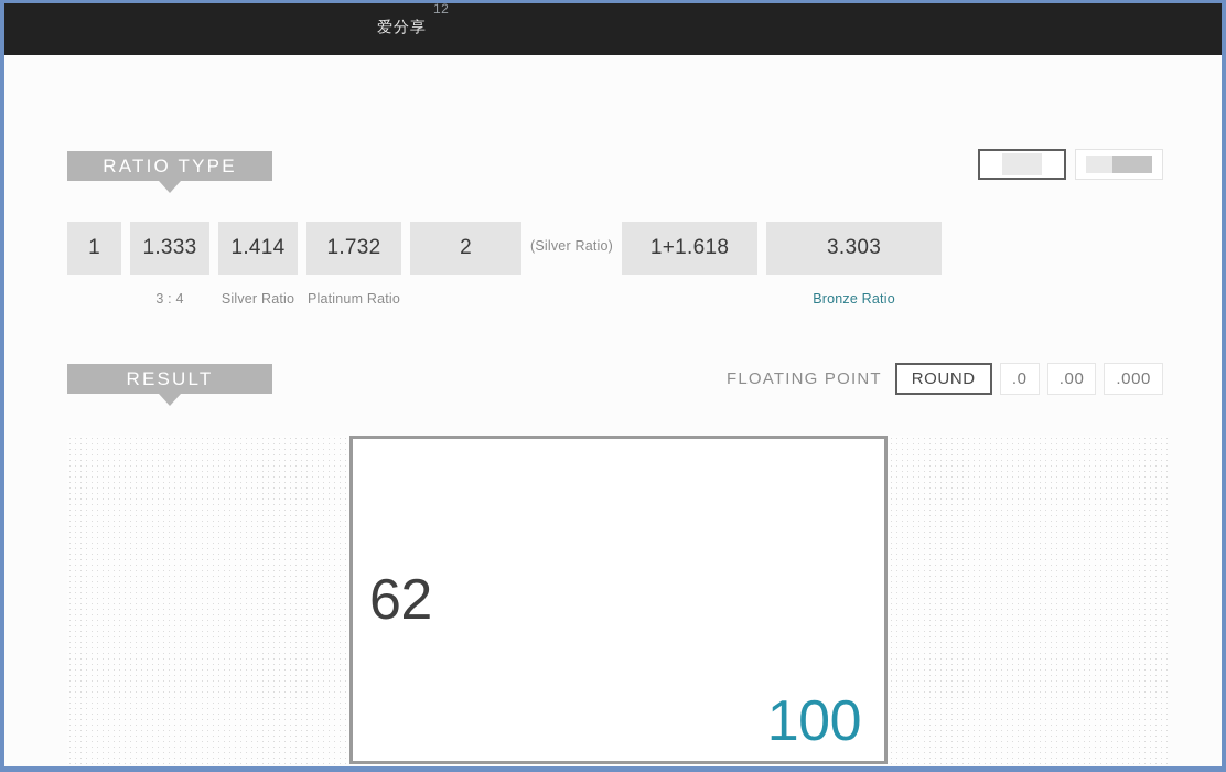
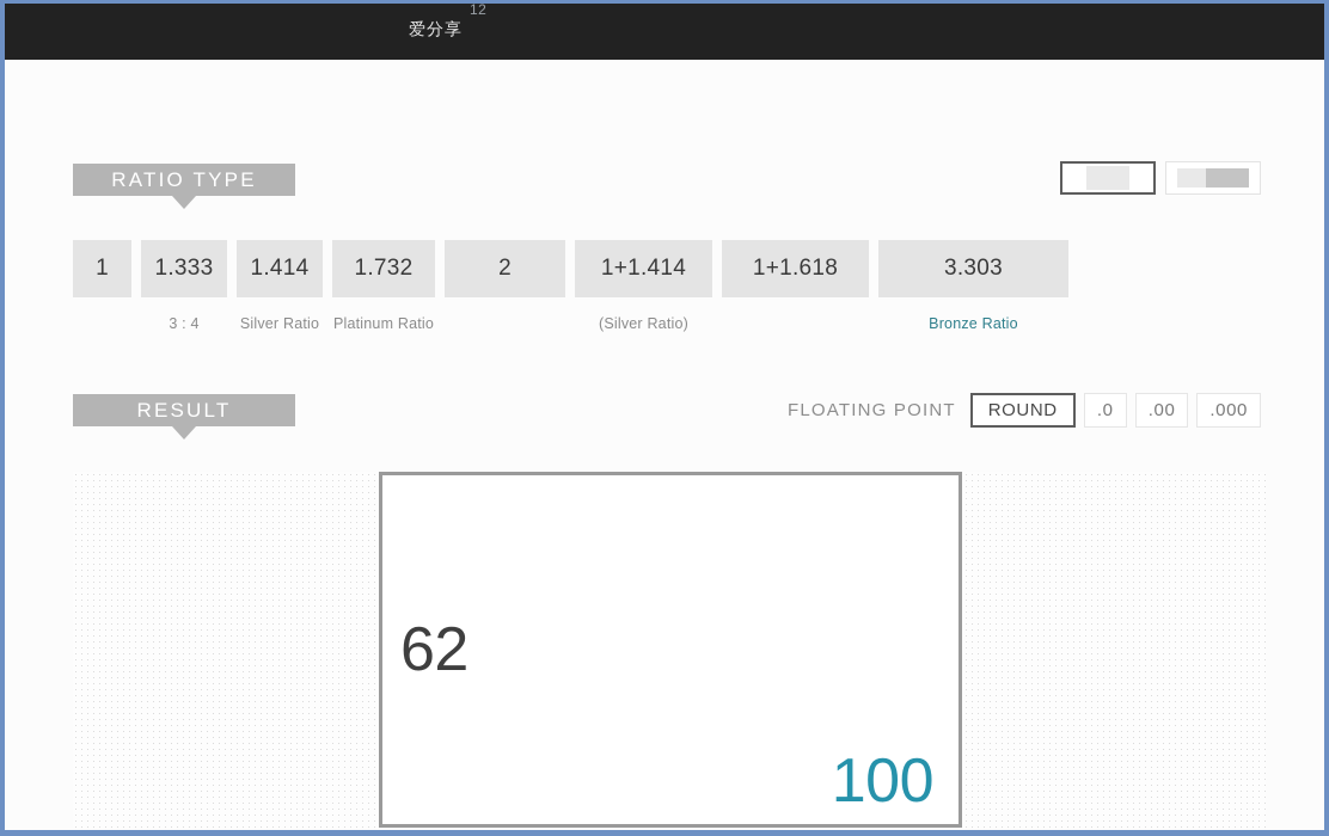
  12
  爱分享
  RATIO TYPE
  1
  1.333
  3 : 4
  1.414
  Silver Ratio
  1.732
  Platinum Ratio
  2
+ 1+1.414
  (Silver Ratio)
  1+1.618
  3.303
  Bronze Ratio
  RESULT
  FLOATING POINT
  ROUND
  .0
  .00
  .000
  62
  100
